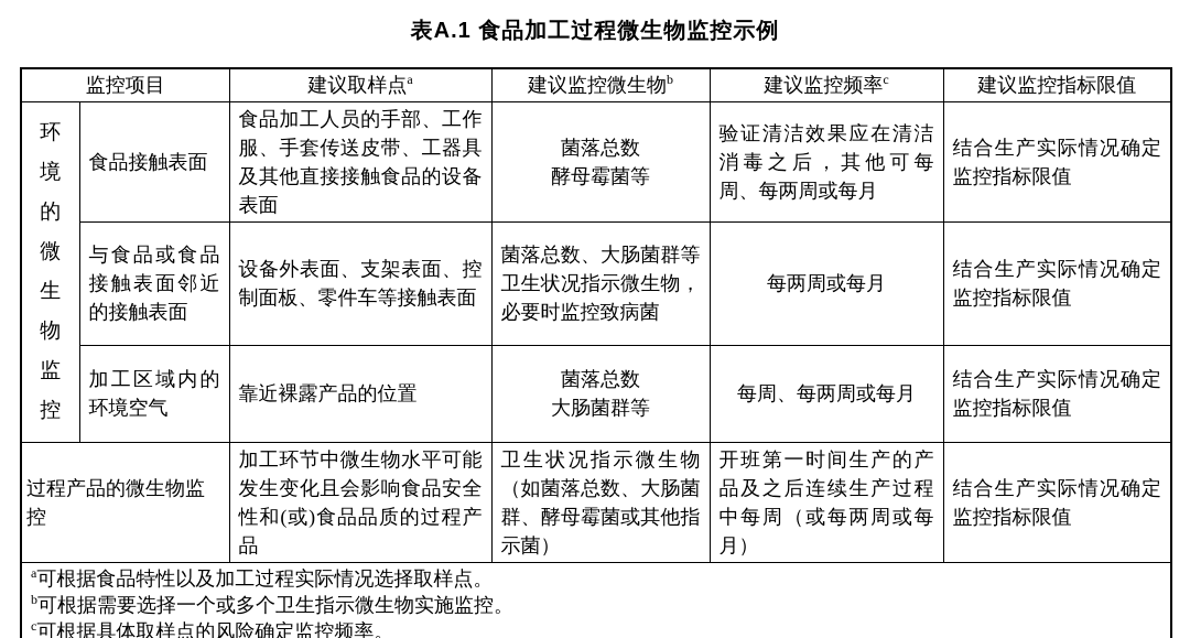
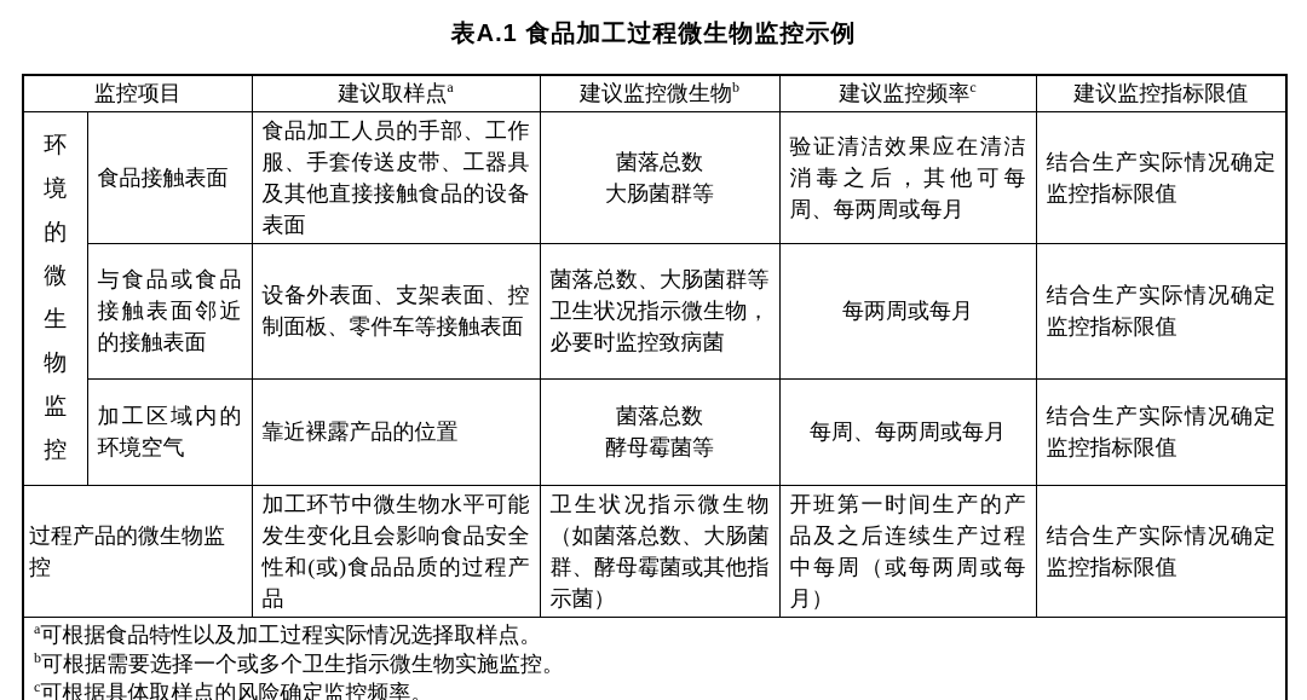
  表A.1 食品加工过程微生物监控示例
  监控项目	建议取样点a	建议监控微生物b	建议监控频率c	建议监控指标限值
- 环境的微生物监控	食品接触表面	食品加工人员的手部、工作服、手套传送皮带、工器具及其他直接接触食品的设备表面	菌落总数 酵母霉菌等	验证清洁效果应在清洁消毒之后，其他可每周、每两周或每月	结合生产实际情况确定监控指标限值
+ 环境的微生物监控	食品接触表面	食品加工人员的手部、工作服、手套传送皮带、工器具及其他直接接触食品的设备表面	菌落总数 大肠菌群等	验证清洁效果应在清洁消毒之后，其他可每周、每两周或每月	结合生产实际情况确定监控指标限值
  与食品或食品接触表面邻近的接触表面	设备外表面、支架表面、控制面板、零件车等接触表面	菌落总数、大肠菌群等卫生状况指示微生物，必要时监控致病菌	每两周或每月	结合生产实际情况确定监控指标限值
- 加工区域内的环境空气	靠近裸露产品的位置	菌落总数 大肠菌群等	每周、每两周或每月	结合生产实际情况确定监控指标限值
+ 加工区域内的环境空气	靠近裸露产品的位置	菌落总数 酵母霉菌等	每周、每两周或每月	结合生产实际情况确定监控指标限值
  过程产品的微生物监控	加工环节中微生物水平可能发生变化且会影响食品安全性和(或)食品品质的过程产品	卫生状况指示微生物（如菌落总数、大肠菌群、酵母霉菌或其他指示菌）	开班第一时间生产的产品及之后连续生产过程中每周（或每两周或每月）	结合生产实际情况确定监控指标限值
  a可根据食品特性以及加工过程实际情况选择取样点。 b可根据需要选择一个或多个卫生指示微生物实施监控。 c可根据具体取样点的风险确定监控频率。
